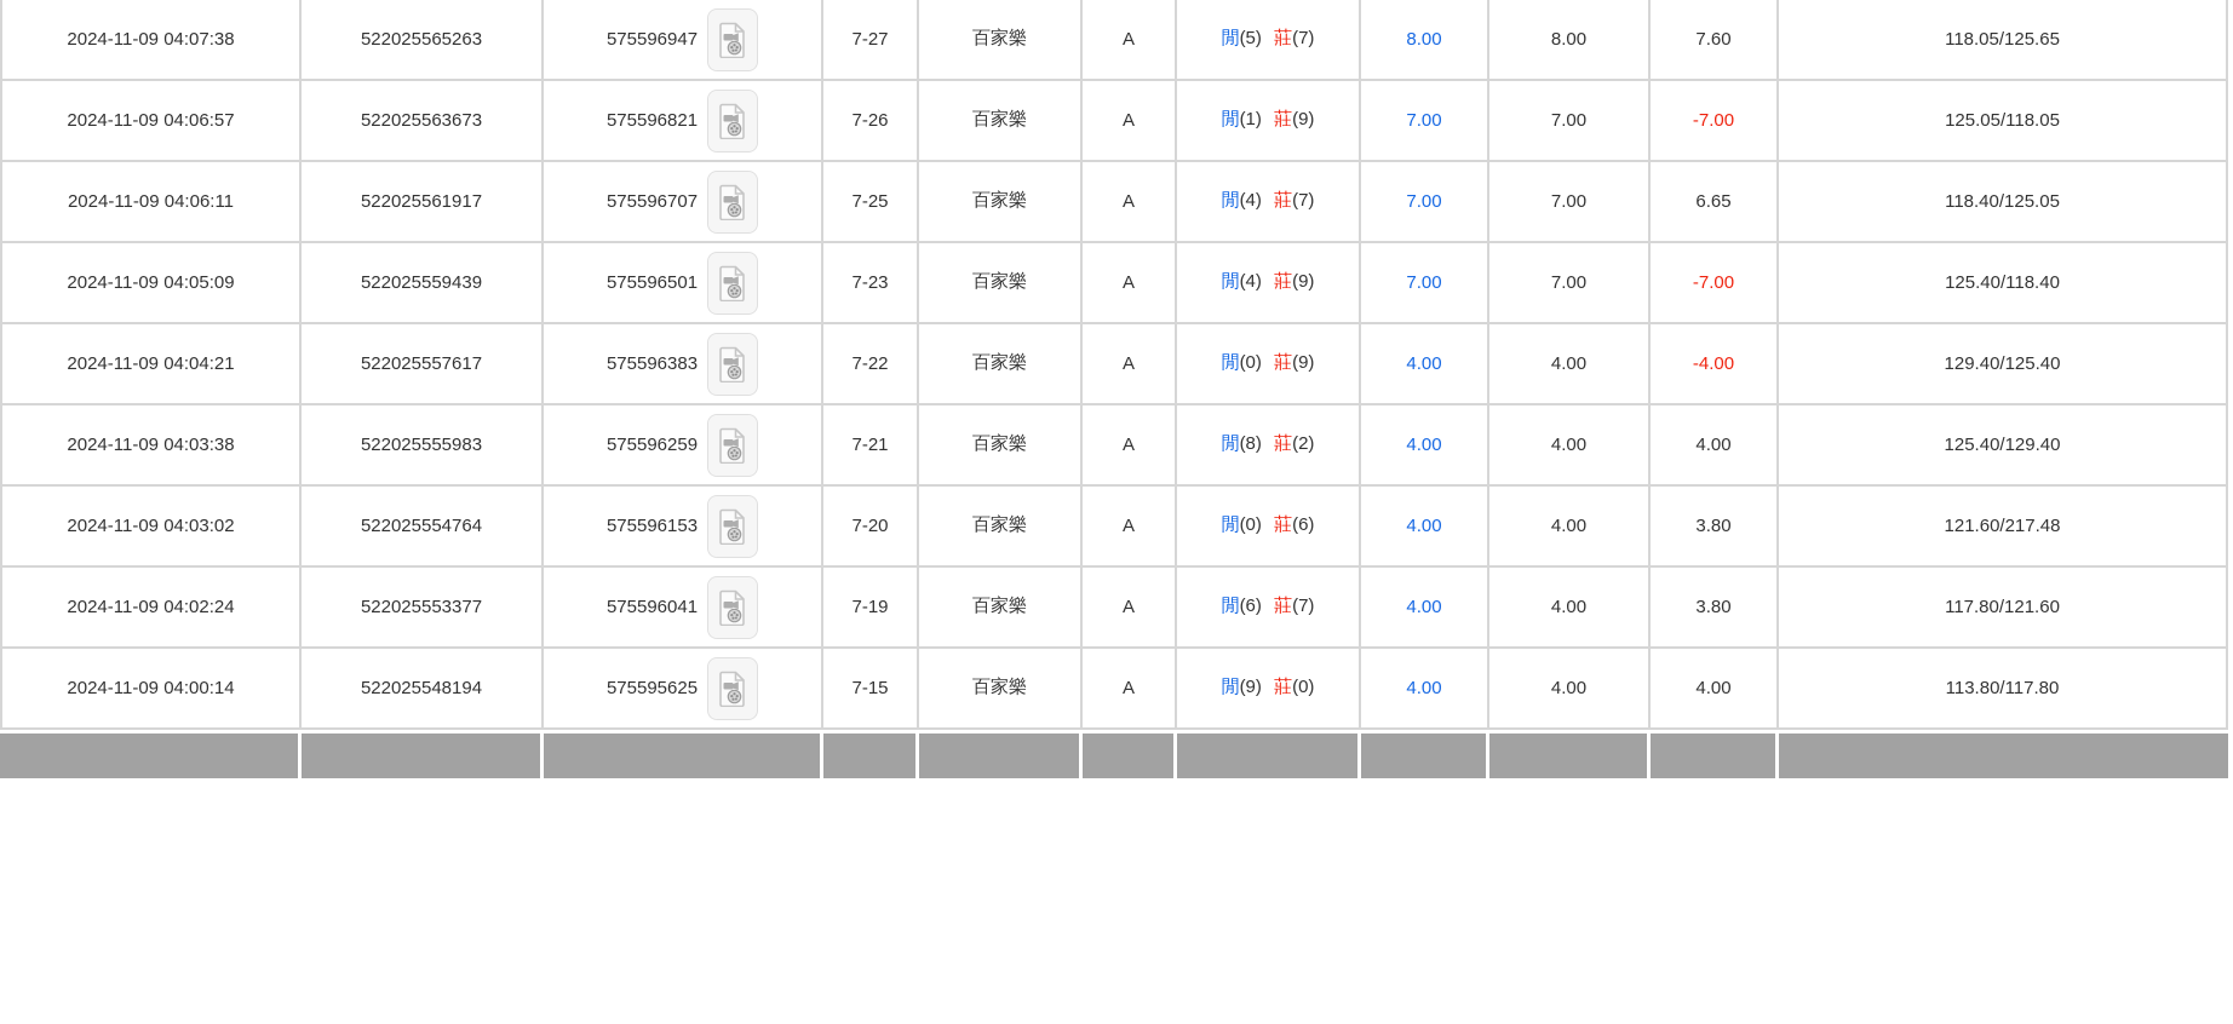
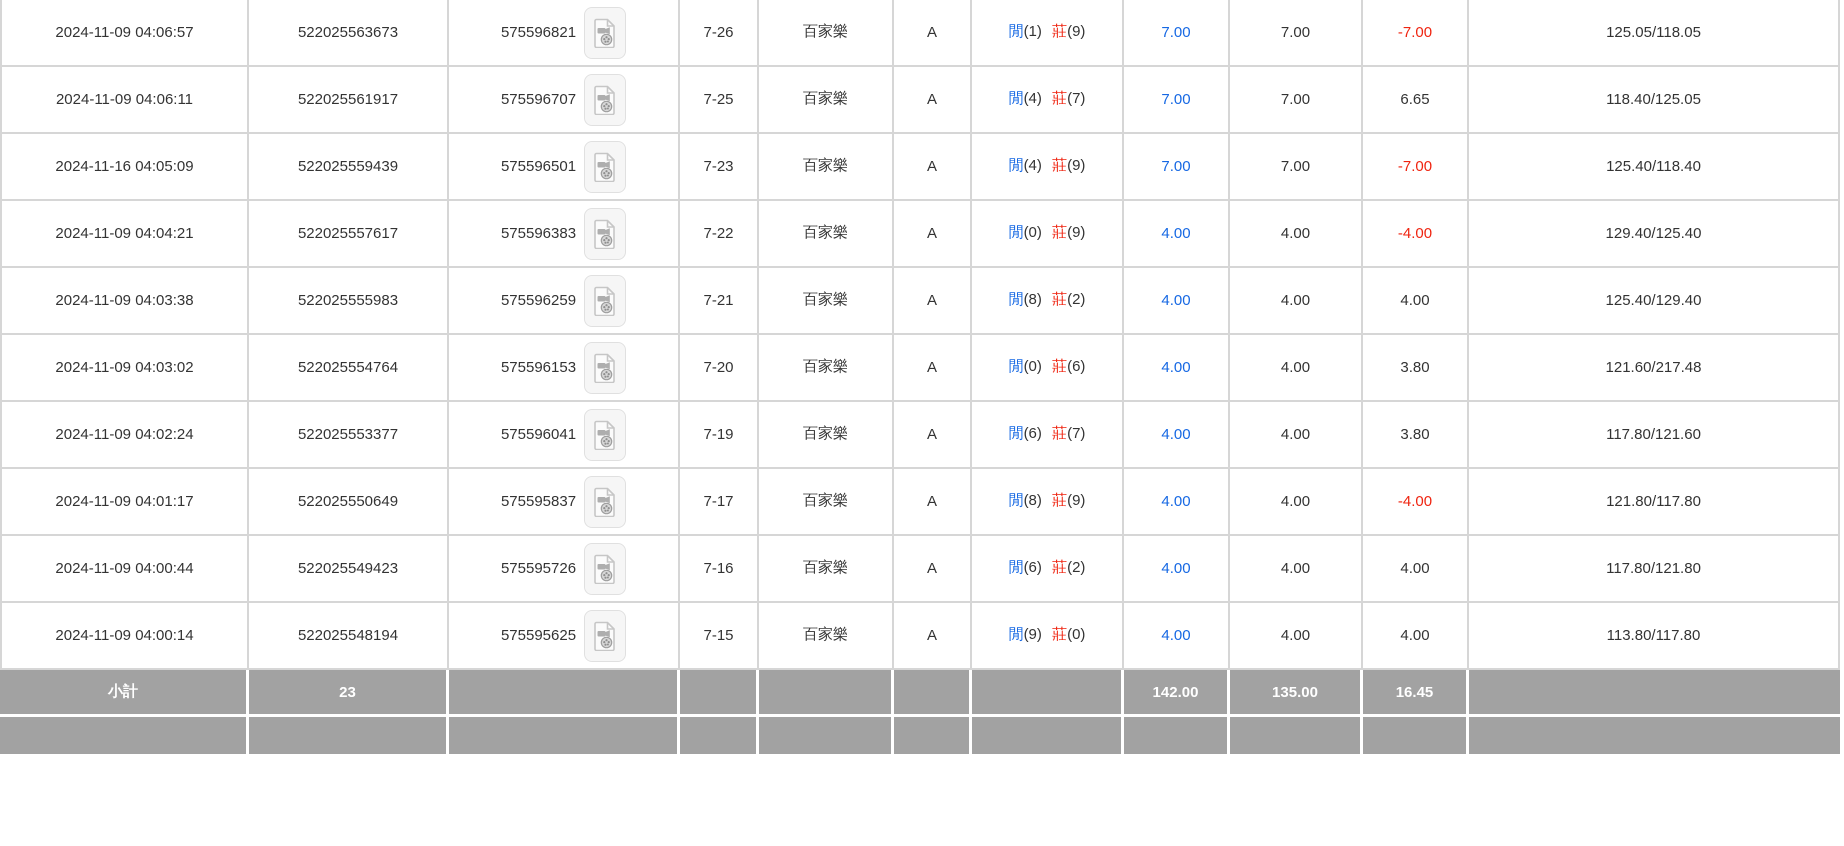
- 2024-11-09 04:07:38	522025565263	575596947	7-27	百家樂	A	閒(5) 莊(7)	8.00	8.00	7.60	118.05/125.65
  2024-11-09 04:06:57	522025563673	575596821	7-26	百家樂	A	閒(1) 莊(9)	7.00	7.00	-7.00	125.05/118.05
  2024-11-09 04:06:11	522025561917	575596707	7-25	百家樂	A	閒(4) 莊(7)	7.00	7.00	6.65	118.40/125.05
- 2024-11-09 04:05:09	522025559439	575596501	7-23	百家樂	A	閒(4) 莊(9)	7.00	7.00	-7.00	125.40/118.40
+ 2024-11-16 04:05:09	522025559439	575596501	7-23	百家樂	A	閒(4) 莊(9)	7.00	7.00	-7.00	125.40/118.40
  2024-11-09 04:04:21	522025557617	575596383	7-22	百家樂	A	閒(0) 莊(9)	4.00	4.00	-4.00	129.40/125.40
  2024-11-09 04:03:38	522025555983	575596259	7-21	百家樂	A	閒(8) 莊(2)	4.00	4.00	4.00	125.40/129.40
  2024-11-09 04:03:02	522025554764	575596153	7-20	百家樂	A	閒(0) 莊(6)	4.00	4.00	3.80	121.60/217.48
  2024-11-09 04:02:24	522025553377	575596041	7-19	百家樂	A	閒(6) 莊(7)	4.00	4.00	3.80	117.80/121.60
+ 2024-11-09 04:01:17	522025550649	575595837	7-17	百家樂	A	閒(8) 莊(9)	4.00	4.00	-4.00	121.80/117.80
+ 2024-11-09 04:00:44	522025549423	575595726	7-16	百家樂	A	閒(6) 莊(2)	4.00	4.00	4.00	117.80/121.80
  2024-11-09 04:00:14	522025548194	575595625	7-15	百家樂	A	閒(9) 莊(0)	4.00	4.00	4.00	113.80/117.80
+ 小計	23						142.00	135.00	16.45
